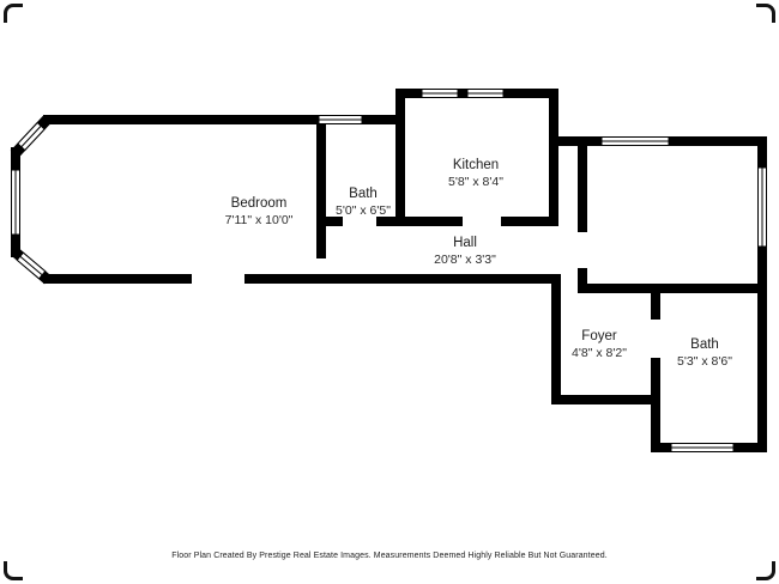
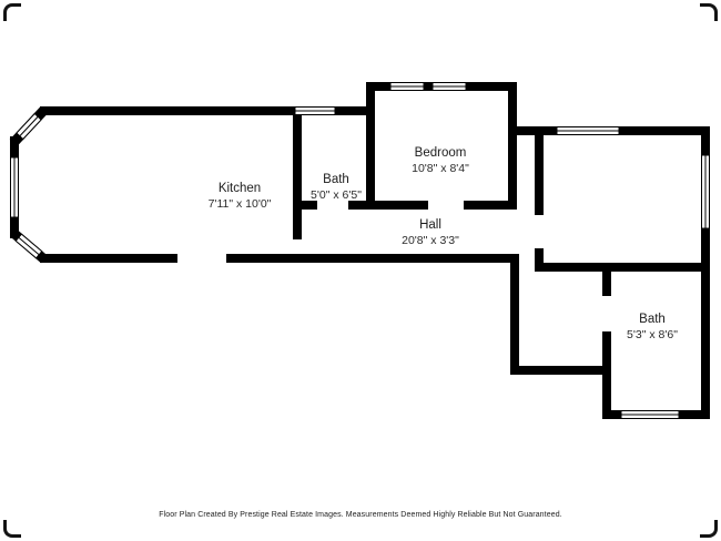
- Bedroom
+ Kitchen
  7'11" x 10'0"
  Bath
  5'0" x 6'5"
- Kitchen
+ Bedroom
- 5'8" x 8'4"
+ 10'8" x 8'4"
  Hall
  20'8" x 3'3"
- Foyer
- 4'8" x 8'2"
  Bath
  5'3" x 8'6"
